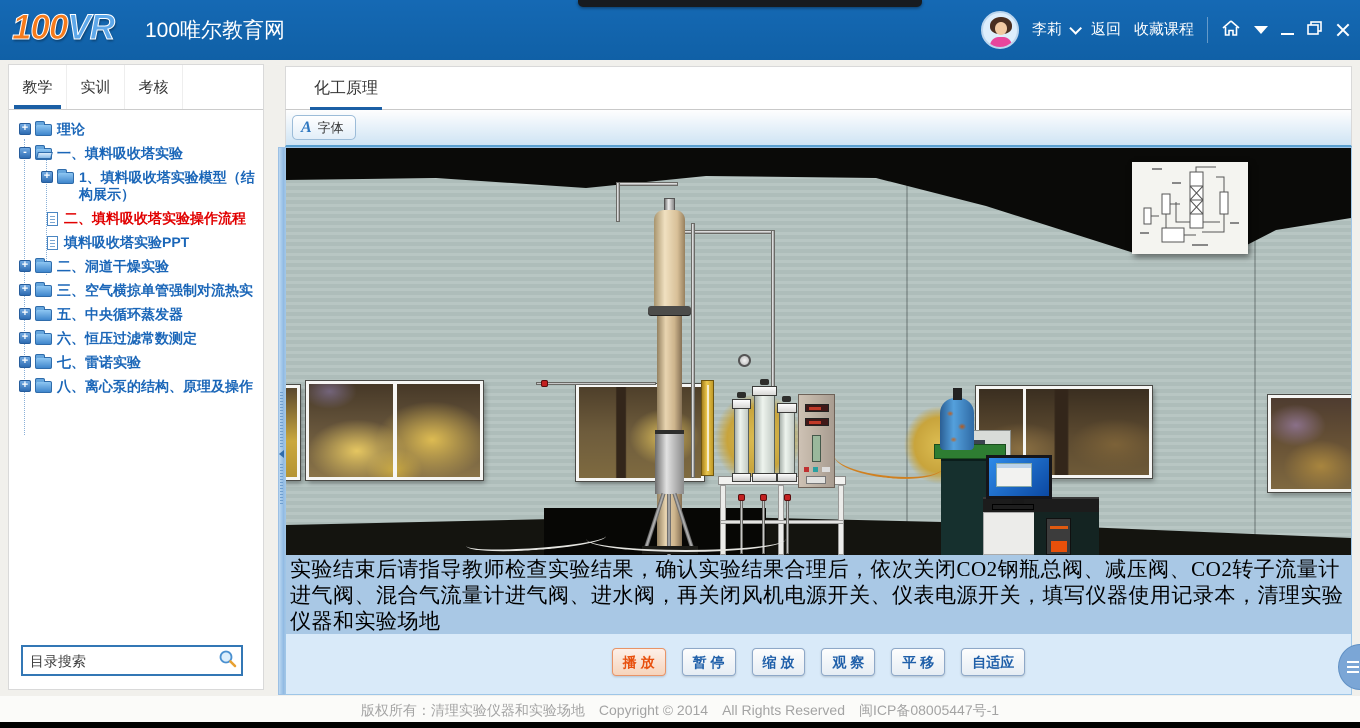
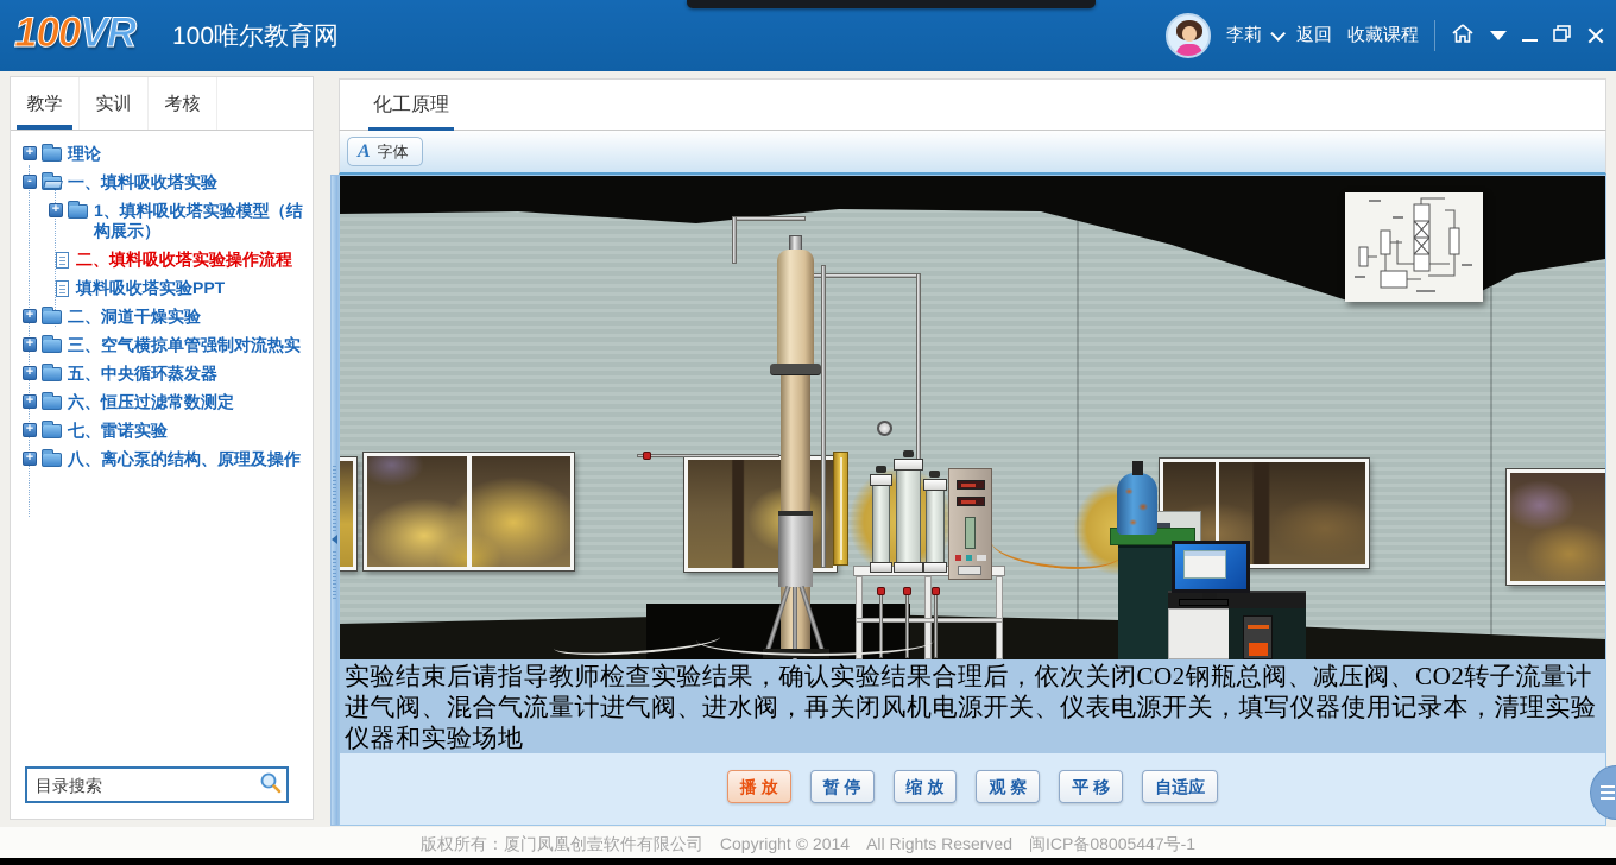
  100VR
  100唯尔教育网
  李莉
  返回
  收藏课程
  教学
  实训
  考核
  理论
  一、填料吸收塔实验
  1、填料吸收塔实验模型（结构展示）
  二、填料吸收塔实验操作流程
  填料吸收塔实验PPT
  二、洞道干燥实验
  三、空气横掠单管强制对流热实
  五、中央循环蒸发器
  六、恒压过滤常数测定
  七、雷诺实验
  八、离心泵的结构、原理及操作
  目录搜索
  化工原理
  A
  字体
  实验结束后请指导教师检查实验结果，确认实验结果合理后，依次关闭CO2钢瓶总阀、减压阀、CO2转子流量计进气阀、混合气流量计进气阀、进水阀，再关闭风机电源开关、仪表电源开关，填写仪器使用记录本，清理实验仪器和实验场地
  播 放
  暂 停
  缩 放
  观 察
  平 移
  自适应
- 版权所有：清理实验仪器和实验场地 Copyright © 2014 All Rights Reserved 闽ICP备08005447号-1
+ 版权所有：厦门凤凰创壹软件有限公司 Copyright © 2014 All Rights Reserved 闽ICP备08005447号-1
